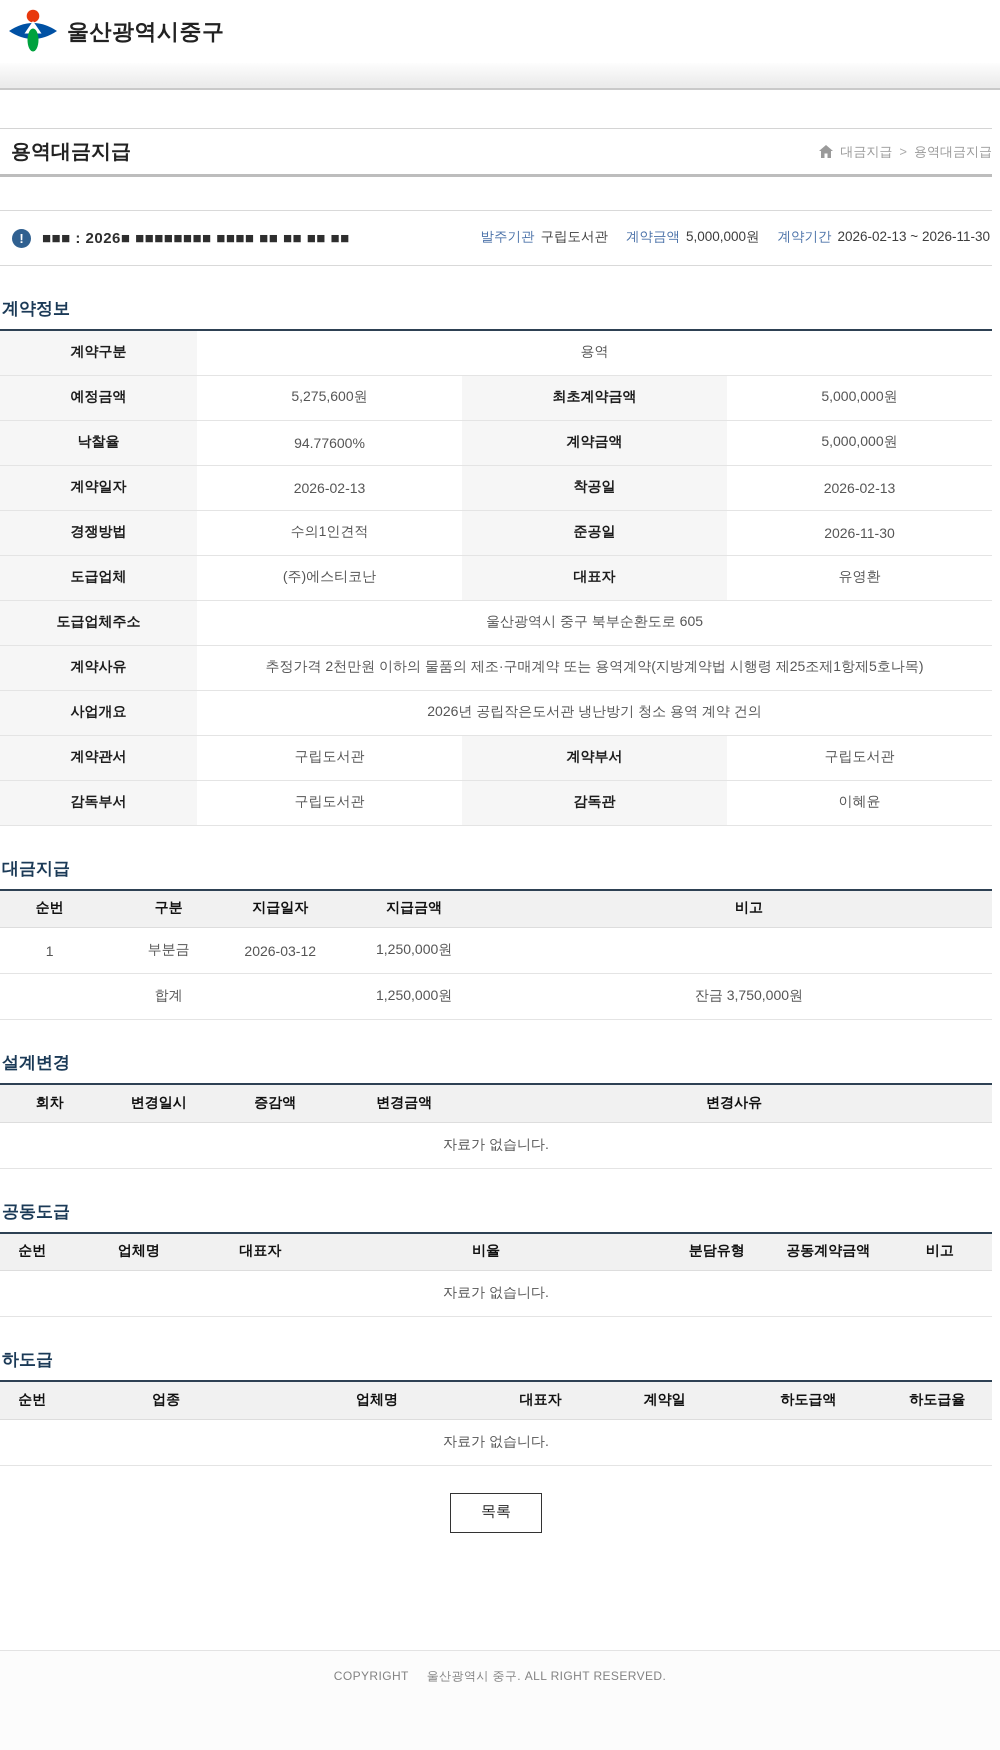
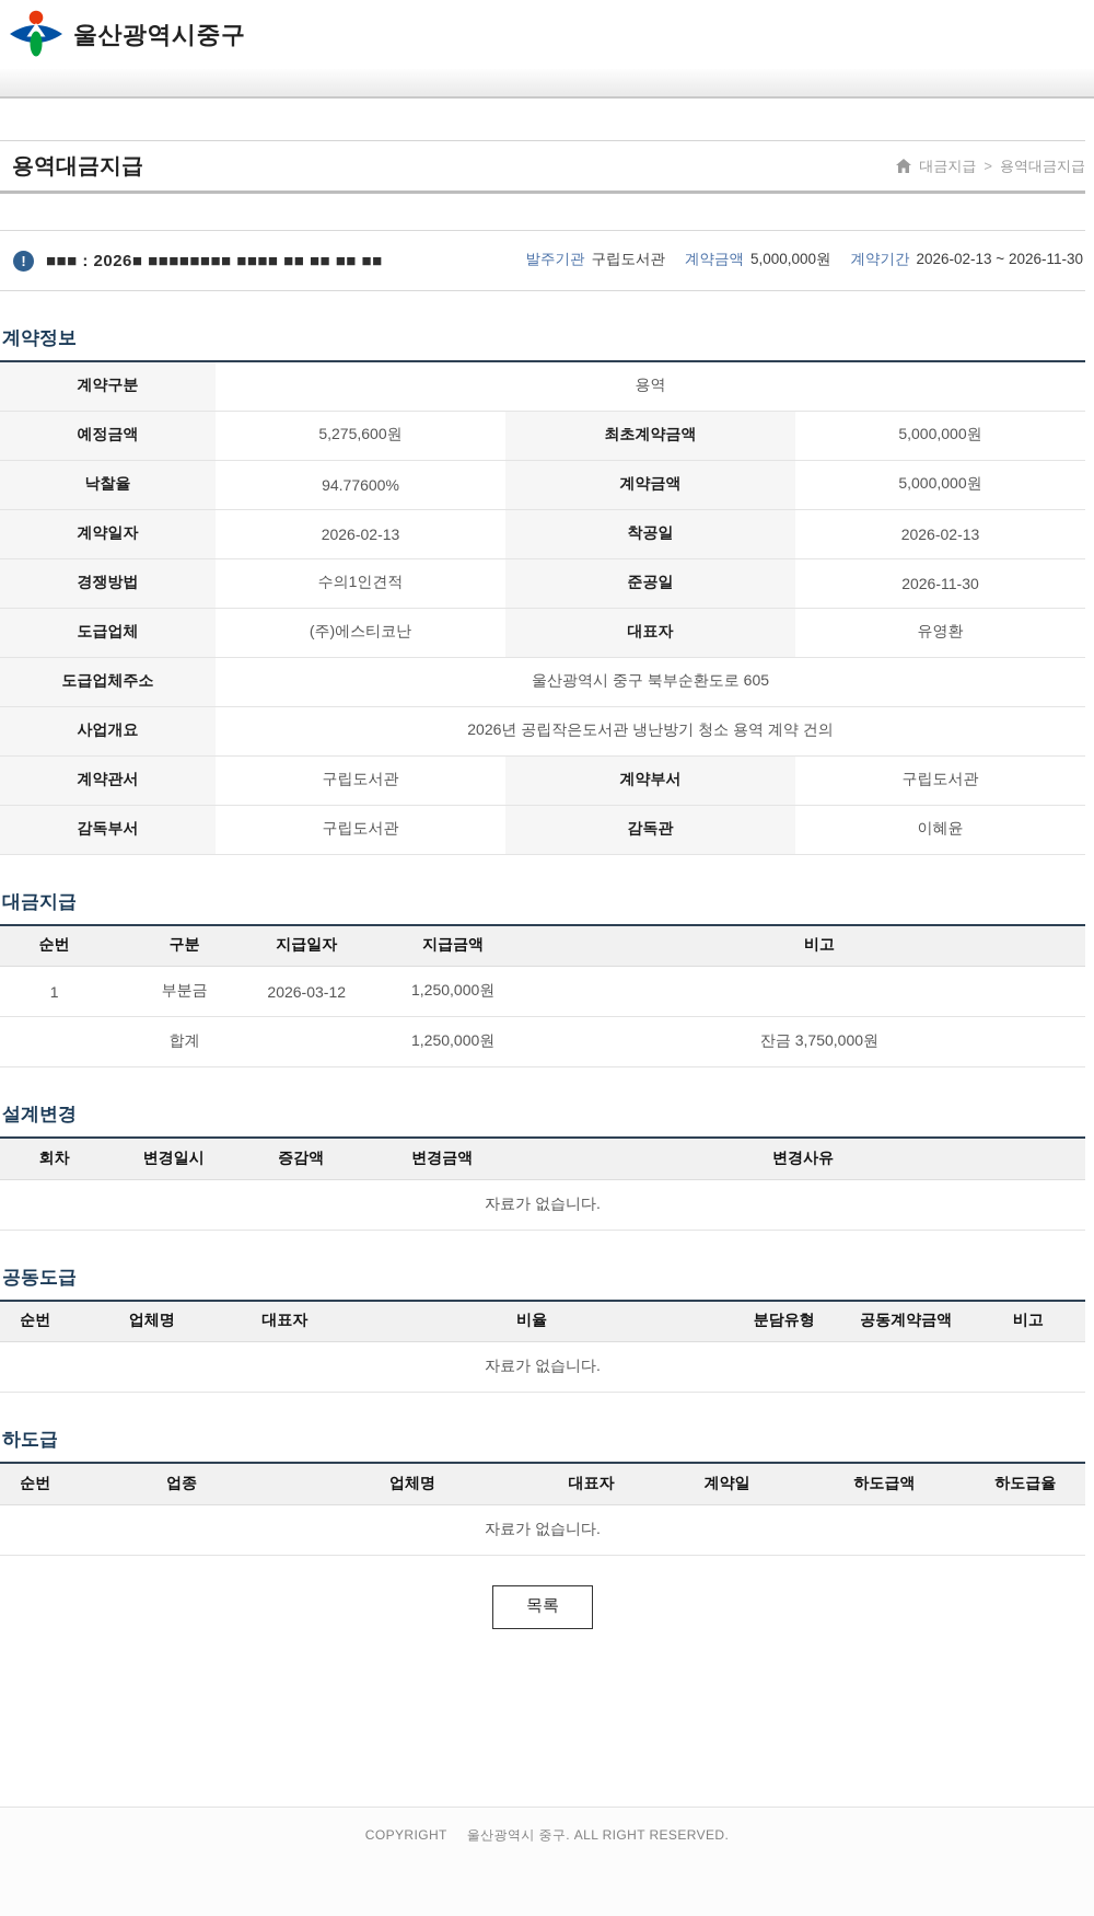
  울산광역시중구
  용역대금지급
  대금지급
  >
  용역대금지급
  !
  ■■■ : 2026■ ■■■■■■■■ ■■■■ ■■ ■■ ■■ ■■
  발주기관 구립도서관
  계약금액 5,000,000원
  계약기간 2026-02-13 ~ 2026-11-30
  계약정보
  계약구분	용역
  예정금액	5,275,600원	최초계약금액	5,000,000원
  낙찰율	94.77600%	계약금액	5,000,000원
  계약일자	2026-02-13	착공일	2026-02-13
  경쟁방법	수의1인견적	준공일	2026-11-30
  도급업체	(주)에스티코난	대표자	유영환
  도급업체주소	울산광역시 중구 북부순환도로 605
- 계약사유	추정가격 2천만원 이하의 물품의 제조·구매계약 또는 용역계약(지방계약법 시행령 제25조제1항제5호나목)
  사업개요	2026년 공립작은도서관 냉난방기 청소 용역 계약 건의
  계약관서	구립도서관	계약부서	구립도서관
  감독부서	구립도서관	감독관	이혜윤
  대금지급
  순번	구분	지급일자	지급금액	비고
  1	부분금	2026-03-12	1,250,000원
  	합계		1,250,000원	잔금 3,750,000원
  설계변경
  회차	변경일시	증감액	변경금액	변경사유
  자료가 없습니다.
  공동도급
  순번	업체명	대표자	비율	분담유형	공동계약금액	비고
  자료가 없습니다.
  하도급
  순번	업종	업체명	대표자	계약일	하도급액	하도급율
  자료가 없습니다.
  목록
  COPYRIGHT 울산광역시 중구. ALL RIGHT RESERVED.
